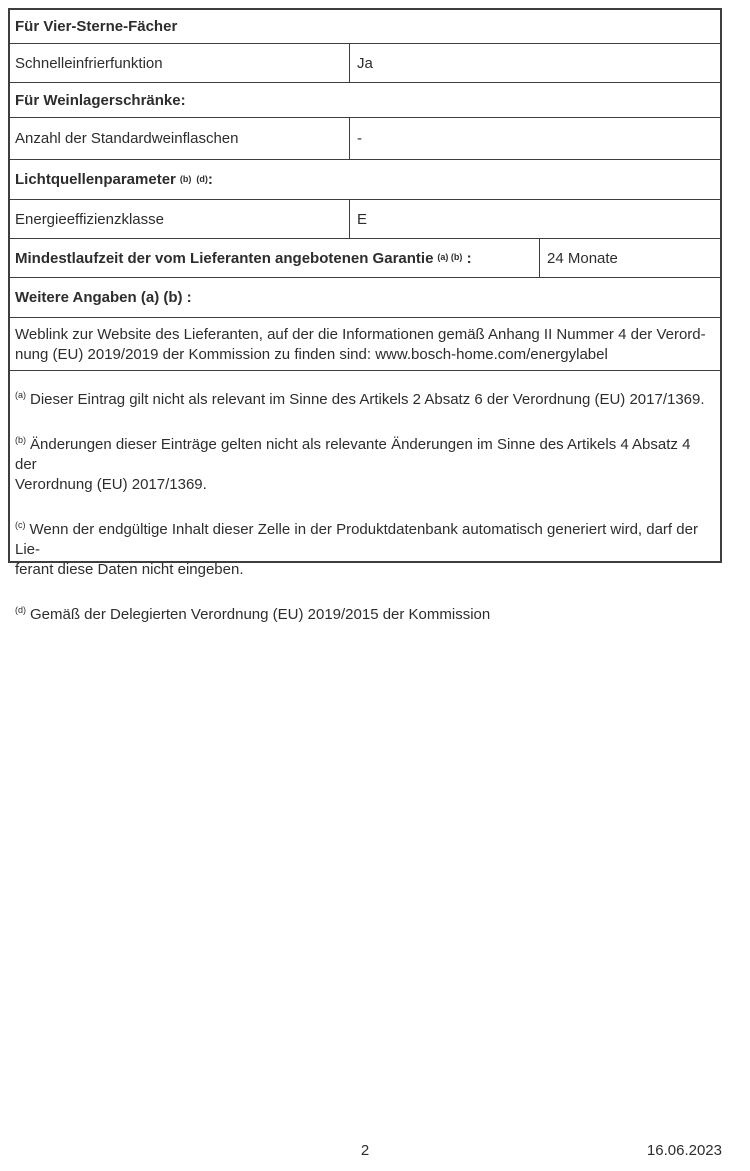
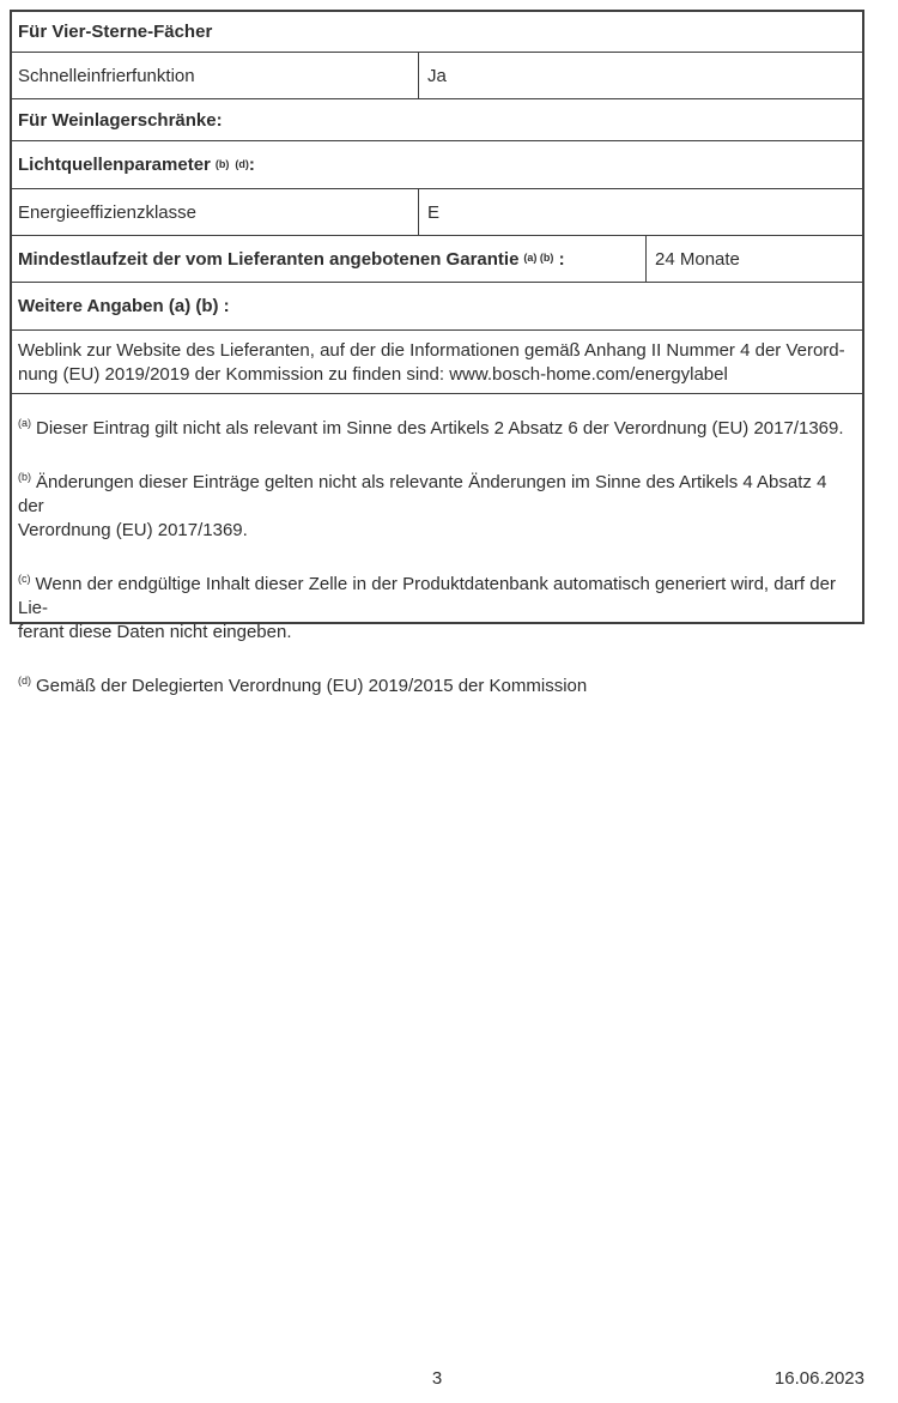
  Für Vier-Sterne-Fächer
  Schnelleinfrierfunktion
  Ja
  Für Weinlagerschränke:
- Anzahl der Standardweinflaschen
- -
  Lichtquellenparameter
  (b) (d)
  :
  Energieeffizienzklasse
  E
  Mindestlaufzeit der vom Lieferanten angebotenen Garantie
  (a) (b)
  :
  24 Monate
  Weitere Angaben (a) (b) :
  Weblink zur Website des Lieferanten, auf der die Informationen gemäß Anhang II Nummer 4 der Verord-
  nung (EU) 2019/2019 der Kommission zu finden sind: www.bosch-home.com/energylabel
  (a) Dieser Eintrag gilt nicht als relevant im Sinne des Artikels 2 Absatz 6 der Verordnung (EU) 2017/1369.
  (b) Änderungen dieser Einträge gelten nicht als relevante Änderungen im Sinne des Artikels 4 Absatz 4 der
  Verordnung (EU) 2017/1369.
  (c) Wenn der endgültige Inhalt dieser Zelle in der Produktdatenbank automatisch generiert wird, darf der Lie-
  ferant diese Daten nicht eingeben.
  (d) Gemäß der Delegierten Verordnung (EU) 2019/2015 der Kommission
- 2
+ 3
  16.06.2023
